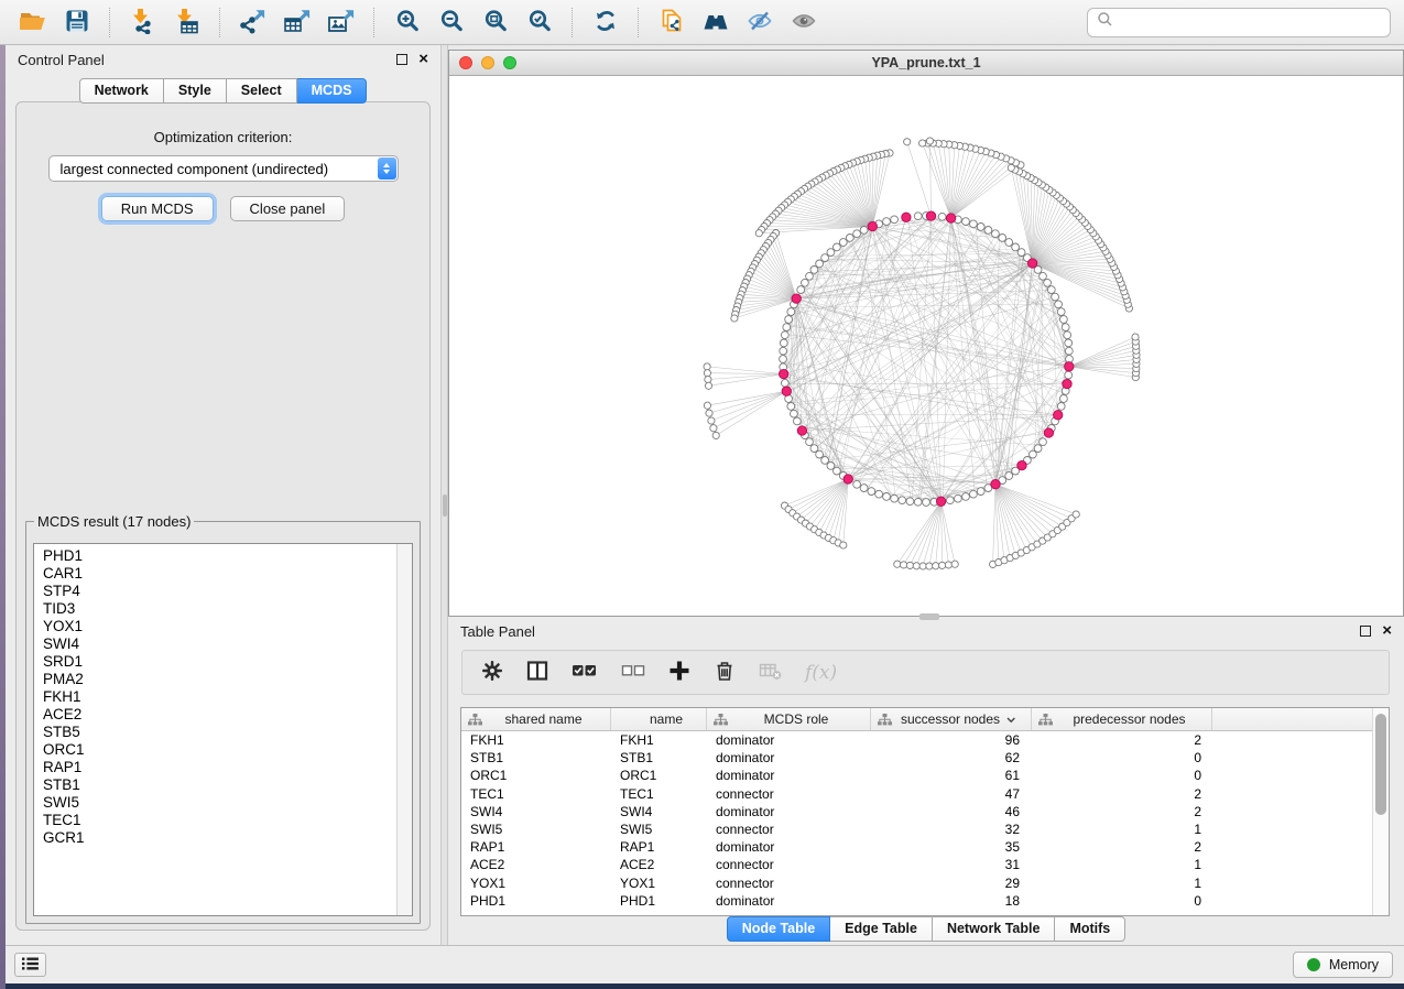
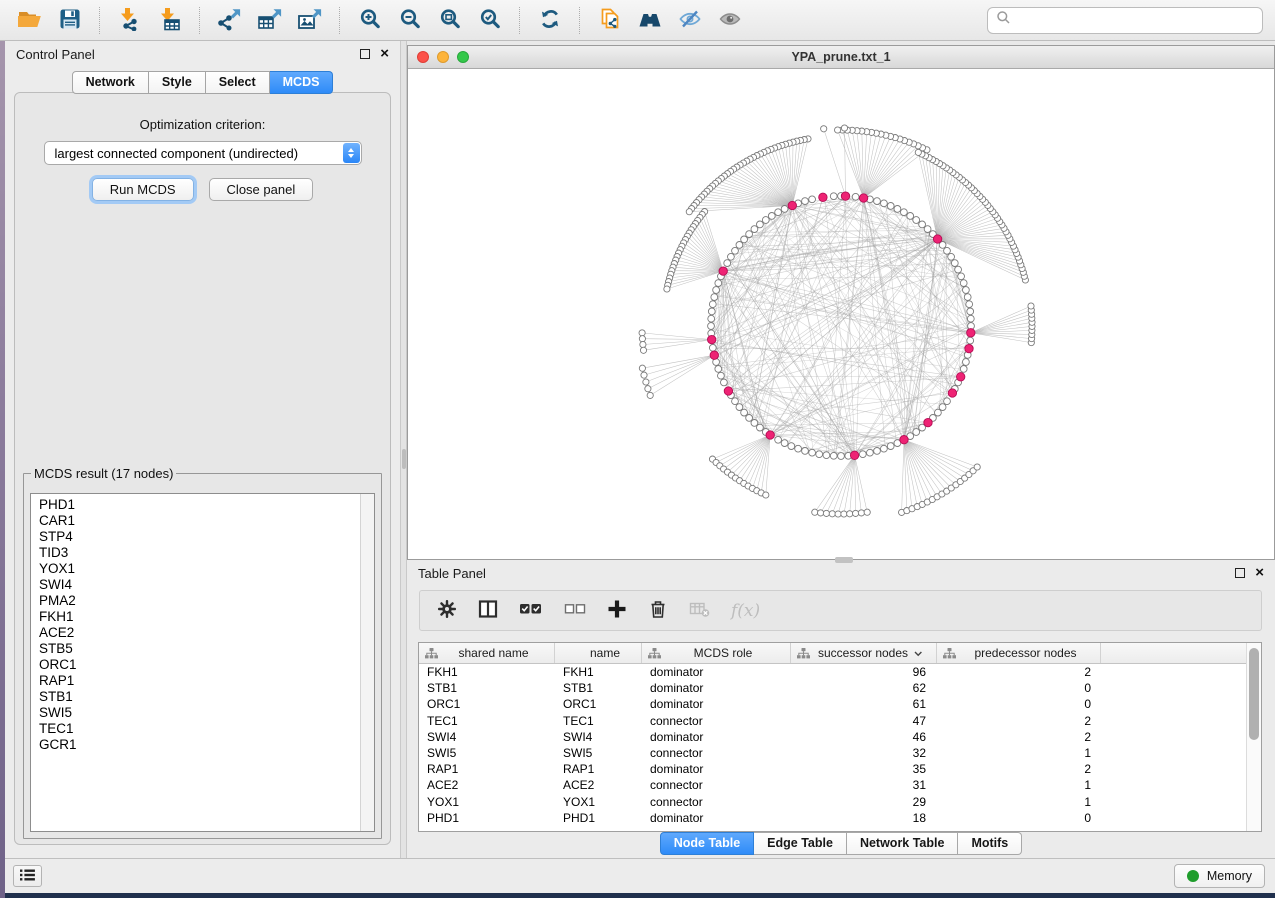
  Control Panel
  ×
  Network
  Style
  Select
  MCDS
  Optimization criterion:
  largest connected component (undirected)
  Run MCDS
  Close panel
  MCDS result (17 nodes)
  PHD1
  CAR1
  STP4
  TID3
  YOX1
  SWI4
- SRD1
  PMA2
  FKH1
  ACE2
  STB5
  ORC1
  RAP1
  STB1
  SWI5
  TEC1
  GCR1
  YPA_prune.txt_1
  Table Panel
  ×
  f(x)
  shared name
  name
  MCDS role
  successor nodes
  predecessor nodes
  FKH1
  FKH1
  dominator
  96
  2
  STB1
  STB1
  dominator
  62
  0
  ORC1
  ORC1
  dominator
  61
  0
  TEC1
  TEC1
  connector
  47
  2
  SWI4
  SWI4
  dominator
  46
  2
  SWI5
  SWI5
  connector
  32
  1
  RAP1
  RAP1
  dominator
  35
  2
  ACE2
  ACE2
  connector
  31
  1
  YOX1
  YOX1
  connector
  29
  1
  PHD1
  PHD1
  dominator
  18
  0
  Node Table
  Edge Table
  Network Table
  Motifs
  Memory
